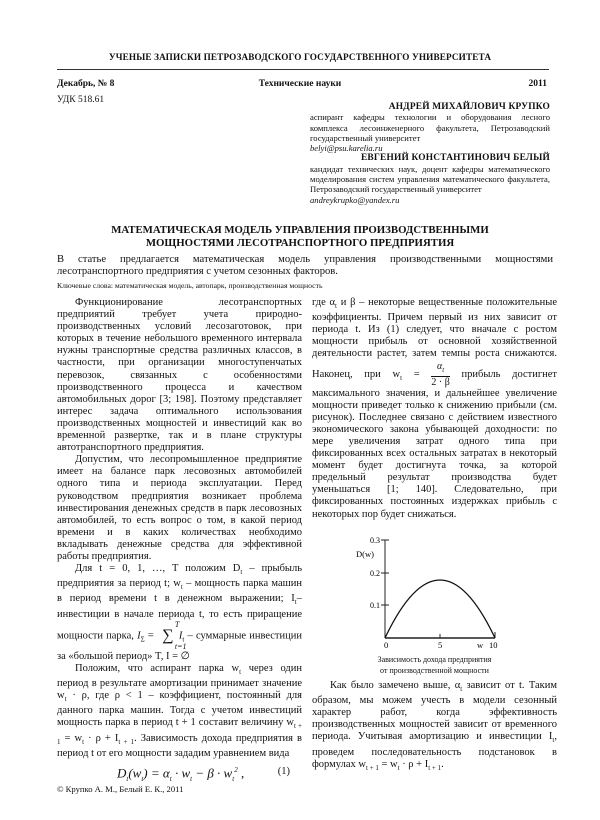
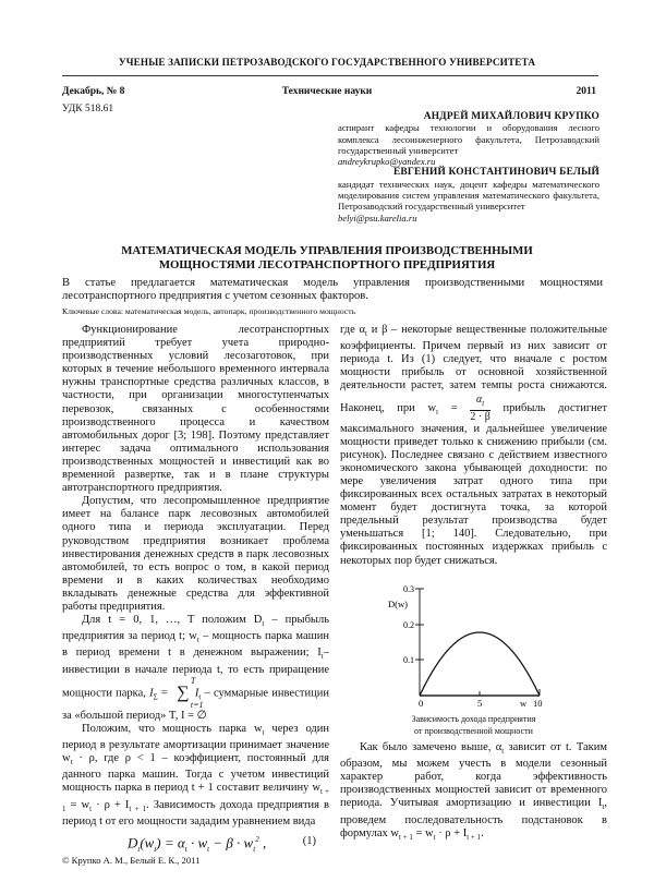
  УЧЕНЫЕ ЗАПИСКИ ПЕТРОЗАВОДСКОГО ГОСУДАРСТВЕННОГО УНИВЕРСИТЕТА
  Декабрь, № 8
  Технические науки
  2011
  УДК 518.61
  АНДРЕЙ МИХАЙЛОВИЧ КРУПКО
  аспирант кафедры технологии и оборудования лесного комплекса лесоинженерного факультета, Петрозаводский государственный университет
- belyi@psu.karelia.ru
+ andreykrupko@yandex.ru
  ЕВГЕНИЙ КОНСТАНТИНОВИЧ БЕЛЫЙ
  кандидат технических наук, доцент кафедры математического моделирования систем управления математического факультета, Петрозаводский государственный университет
- andreykrupko@yandex.ru
+ belyi@psu.karelia.ru
  МАТЕМАТИЧЕСКАЯ МОДЕЛЬ УПРАВЛЕНИЯ ПРОИЗВОДСТВЕННЫМИ
  МОЩНОСТЯМИ ЛЕСОТРАНСПОРТНОГО ПРЕДПРИЯТИЯ
  В статье предлагается математическая модель управления производственными мощностями лесотранспортного предприятия с учетом сезонных факторов.
- Ключевые слова: математическая модель, автопарк, производственная мощность
+ Ключевые слова: математическая модель, автопарк, производственного мощность
  Функционирование лесотранспортных предприятий требует учета природно-производственных условий лесозаготовок, при которых в течение небольшого временного интервала нужны транспортные средства различных классов, в частности, при организации многоступенчатых перевозок, связанных с особенностями производственного процесса и качеством автомобильных дорог [3; 198]. Поэтому представляет интерес задача оптимального использования производственных мощностей и инвестиций как во временной развертке, так и в плане структуры автотранспортного предприятия.
  Допустим, что лесопромышленное предприятие имеет на балансе парк лесовозных автомобилей одного типа и периода эксплуатации. Перед руководством предприятия возникает проблема инвестирования денежных средств в парк лесовозных автомобилей, то есть вопрос о том, в какой период времени и в каких количествах необходимо вкладывать денежные средства для эффективной работы предприятия.
  Для t = 0, 1, …, T положим Dt – прыбыль предприятия за период t; wt – мощность парка машин в период времени t в денежном выражении; It– инвестиции в начале периода t, то есть приращение мощности парка, IΣ =
  T
  ∑
  t=1
  It – суммарные инвестиции за «большой период» T, I = ∅
- Положим, что аспирант парка wt через один период в результате амортизации принимает значение wt · ρ, где ρ < 1 – коэффициент, постоянный для данного парка машин. Тогда с учетом инвестиций мощность парка в период t + 1 составит величину wt + 1 = wt · ρ + It + 1. Зависимость дохода предприятия в период t от его мощности зададим уравнением вида
+ Положим, что мощность парка wt через один период в результате амортизации принимает значение wt · ρ, где ρ < 1 – коэффициент, постоянный для данного парка машин. Тогда с учетом инвестиций мощность парка в период t + 1 составит величину wt + 1 = wt · ρ + It + 1. Зависимость дохода предприятия в период t от его мощности зададим уравнением вида
  Dt(wt) = αt · wt − β · wt2 ,
  (1)
  где αt и β – некоторые вещественные положительные коэффициенты. Причем первый из них зависит от периода t. Из (1) следует, что вначале с ростом мощности прибыль от основной хозяйственной деятельности растет, затем темпы роста снижаются. Наконец, при wt =
  αt
  2 · β
  прибыль достигнет максимального значения, и дальнейшее увеличение мощности приведет только к снижению прибыли (см. рисунок). Последнее связано с действием известного экономического закона убывающей доходности: по мере увеличения затрат одного типа при фиксированных всех остальных затратах в некоторый момент будет достигнута точка, за которой предельный результат производства будет уменьшаться [1; 140]. Следовательно, при фиксированных постоянных издержках прибыль с некоторых пор будет снижаться.
  0.3
  0.2
  0.1
  D(w)
  0
  5
  w
  10
  Зависимость дохода предприятия
  от производственной мощности
  Как было замечено выше, αt зависит от t. Таким образом, мы можем учесть в модели сезонный характер работ, когда эффективность производственных мощностей зависит от временного периода. Учитывая амортизацию и инвестиции It, проведем последовательность подстановок в формулах wt + 1 = wt · ρ + It + 1.
  © Крупко А. М., Белый Е. К., 2011
